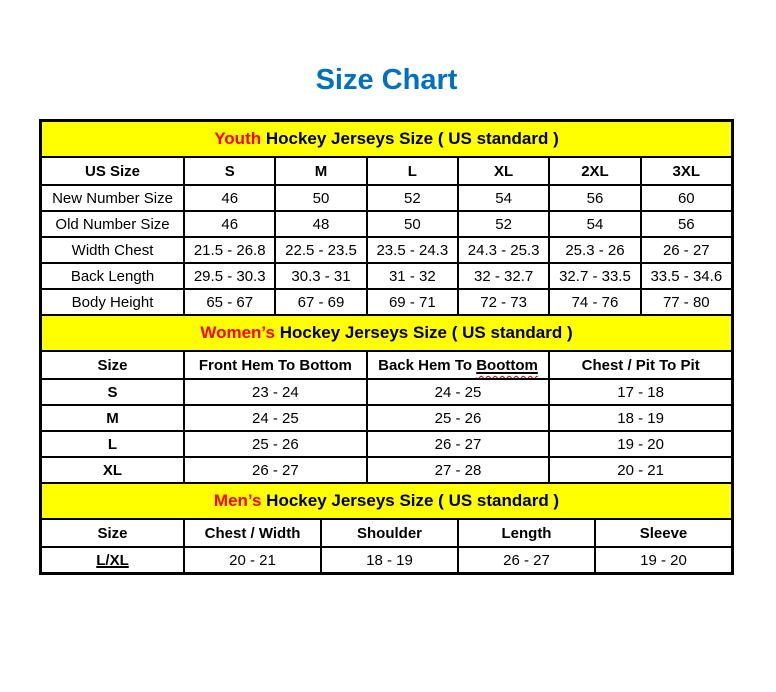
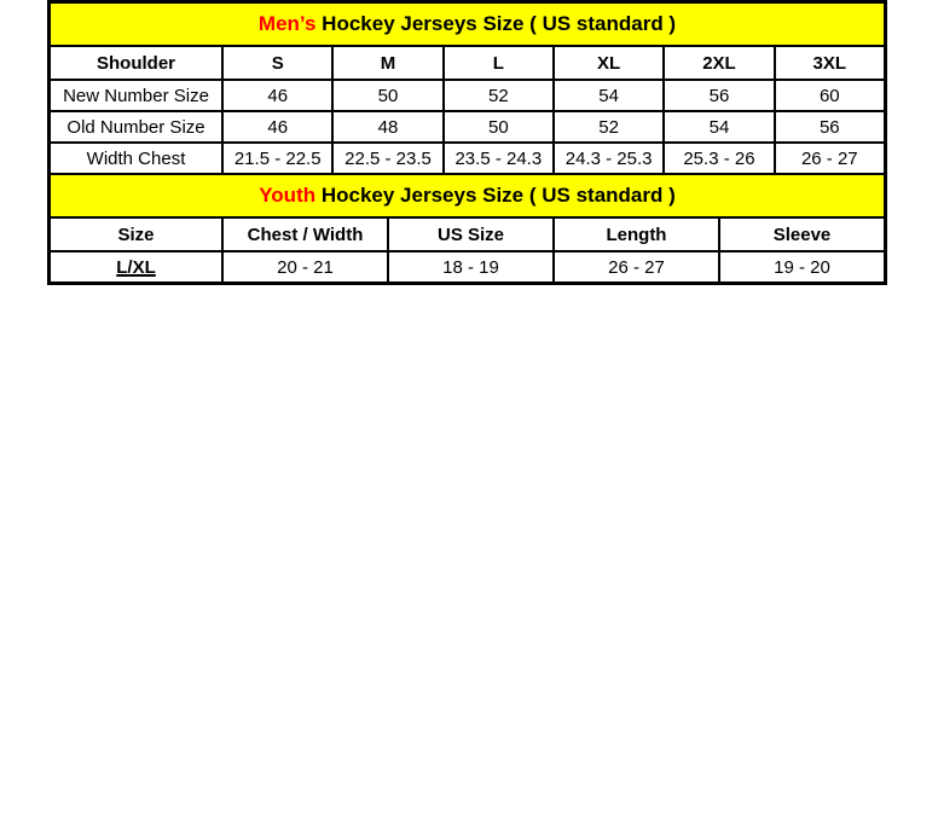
- Size Chart
- Youth Hockey Jerseys Size ( US standard )
+ Men’s Hockey Jerseys Size ( US standard )
- US Size	S	M	L	XL	2XL	3XL
+ Shoulder	S	M	L	XL	2XL	3XL
  New Number Size	46	50	52	54	56	60
  Old Number Size	46	48	50	52	54	56
- Width Chest	21.5 - 26.8	22.5 - 23.5	23.5 - 24.3	24.3 - 25.3	25.3 - 26	26 - 27
+ Width Chest	21.5 - 22.5	22.5 - 23.5	23.5 - 24.3	24.3 - 25.3	25.3 - 26	26 - 27
- Back Length	29.5 - 30.3	30.3 - 31	31 - 32	32 - 32.7	32.7 - 33.5	33.5 - 34.6
- Body Height	65 - 67	67 - 69	69 - 71	72 - 73	74 - 76	77 - 80
- Women’s Hockey Jerseys Size ( US standard )
- Size	Front Hem To Bottom	Back Hem To Boottom	Chest / Pit To Pit
- S	23 - 24	24 - 25	17 - 18
- M	24 - 25	25 - 26	18 - 19
- L	25 - 26	26 - 27	19 - 20
- XL	26 - 27	27 - 28	20 - 21
- Men’s Hockey Jerseys Size ( US standard )
+ Youth Hockey Jerseys Size ( US standard )
- Size	Chest / Width	Shoulder	Length	Sleeve
+ Size	Chest / Width	US Size	Length	Sleeve
  L/XL	20 - 21	18 - 19	26 - 27	19 - 20
